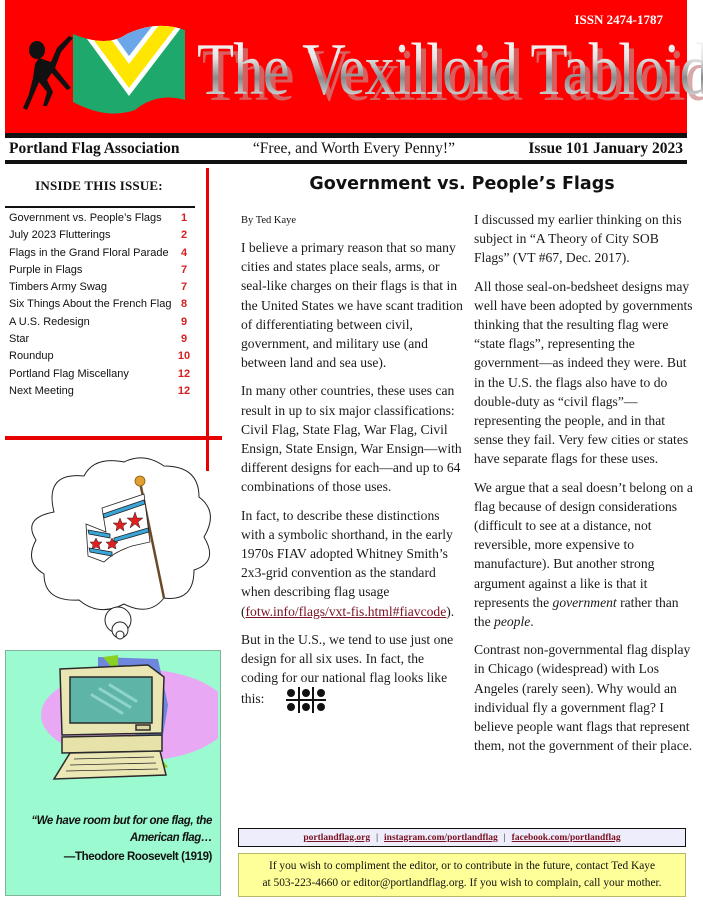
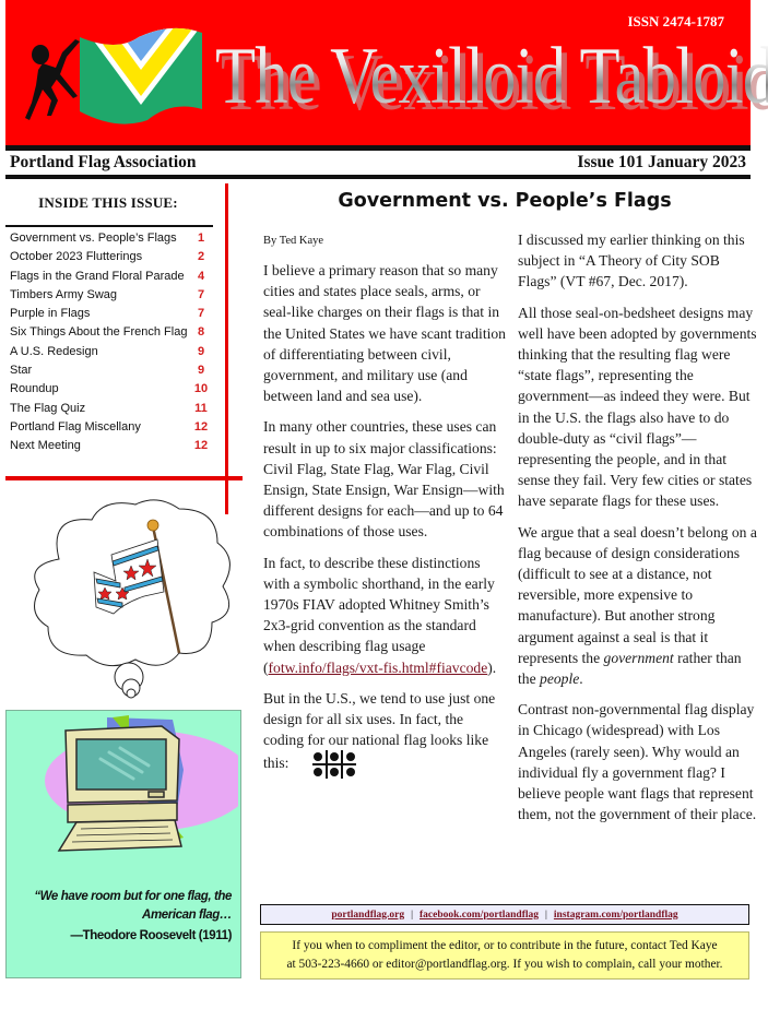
  The Vexilloid Tabloid
  ISSN 2474-1787
  Portland Flag Association
- “Free, and Worth Every Penny!”
  Issue 101 January 2023
  INSIDE THIS ISSUE:
  Government vs. People’s Flags
  1
- July 2023 Flutterings
+ October 2023 Flutterings
  2
  Flags in the Grand Floral Parade
  4
- Purple in Flags
+ Timbers Army Swag
  7
- Timbers Army Swag
+ Purple in Flags
  7
  Six Things About the French Flag
  8
  A U.S. Redesign
  9
  Star
  9
  Roundup
  10
+ The Flag Quiz
+ 11
  Portland Flag Miscellany
  12
  Next Meeting
  12
  “We have room but for one flag, the American flag…
- —Theodore Roosevelt (1919)
+ —Theodore Roosevelt (1911)
  Government vs. People’s Flags
  By Ted Kaye
  I believe a primary reason that so many cities and states place seals, arms, or seal-like charges on their flags is that in the United States we have scant tradition of differentiating between civil, government, and military use (and between land and sea use).
  In many other countries, these uses can result in up to six major classifications: Civil Flag, State Flag, War Flag, Civil Ensign, State Ensign, War Ensign—with different designs for each—and up to 64 combinations of those uses.
  In fact, to describe these distinctions with a symbolic shorthand, in the early 1970s FIAV adopted Whitney Smith’s 2x3-grid convention as the standard when describing flag usage (fotw.info/flags/vxt-fis.html#fiavcode).
  But in the U.S., we tend to use just one design for all six uses. In fact, the coding for our national flag looks like this:
  I discussed my earlier thinking on this subject in “A Theory of City SOB Flags” (VT #67, Dec. 2017).
  All those seal-on-bedsheet designs may well have been adopted by governments thinking that the resulting flag were “state flags”, representing the government—as indeed they were. But in the U.S. the flags also have to do double-duty as “civil flags”—representing the people, and in that sense they fail. Very few cities or states have separate flags for these uses.
- We argue that a seal doesn’t belong on a flag because of design considerations (difficult to see at a distance, not reversible, more expensive to manufacture). But another strong argument against a like is that it represents the government rather than the people.
+ We argue that a seal doesn’t belong on a flag because of design considerations (difficult to see at a distance, not reversible, more expensive to manufacture). But another strong argument against a seal is that it represents the government rather than the people.
  Contrast non-governmental flag display in Chicago (widespread) with Los Angeles (rarely seen). Why would an individual fly a government flag? I believe people want flags that represent them, not the government of their place.
  portlandflag.org
  |
- instagram.com/portlandflag
+ facebook.com/portlandflag
  |
- facebook.com/portlandflag
+ instagram.com/portlandflag
- If you wish to compliment the editor, or to contribute in the future, contact Ted Kaye
+ If you when to compliment the editor, or to contribute in the future, contact Ted Kaye
  at 503-223-4660 or editor@portlandflag.org. If you wish to complain, call your mother.
